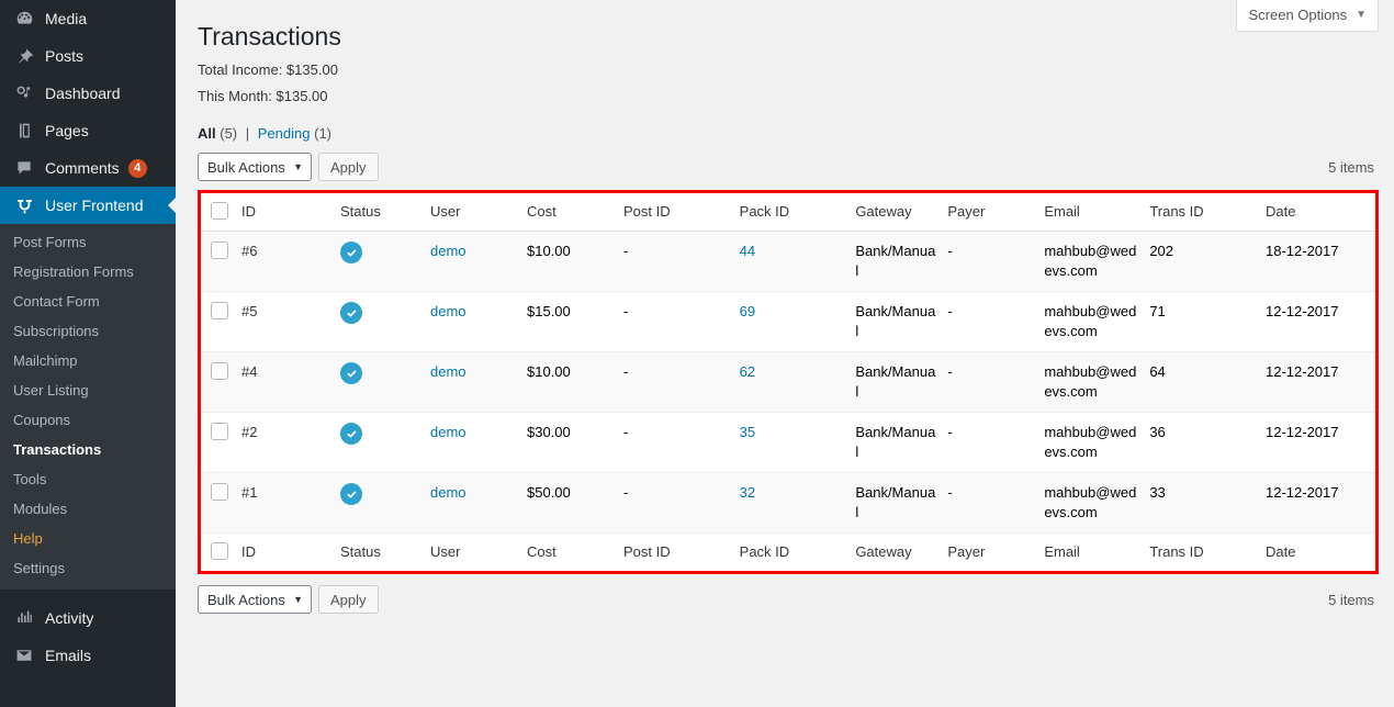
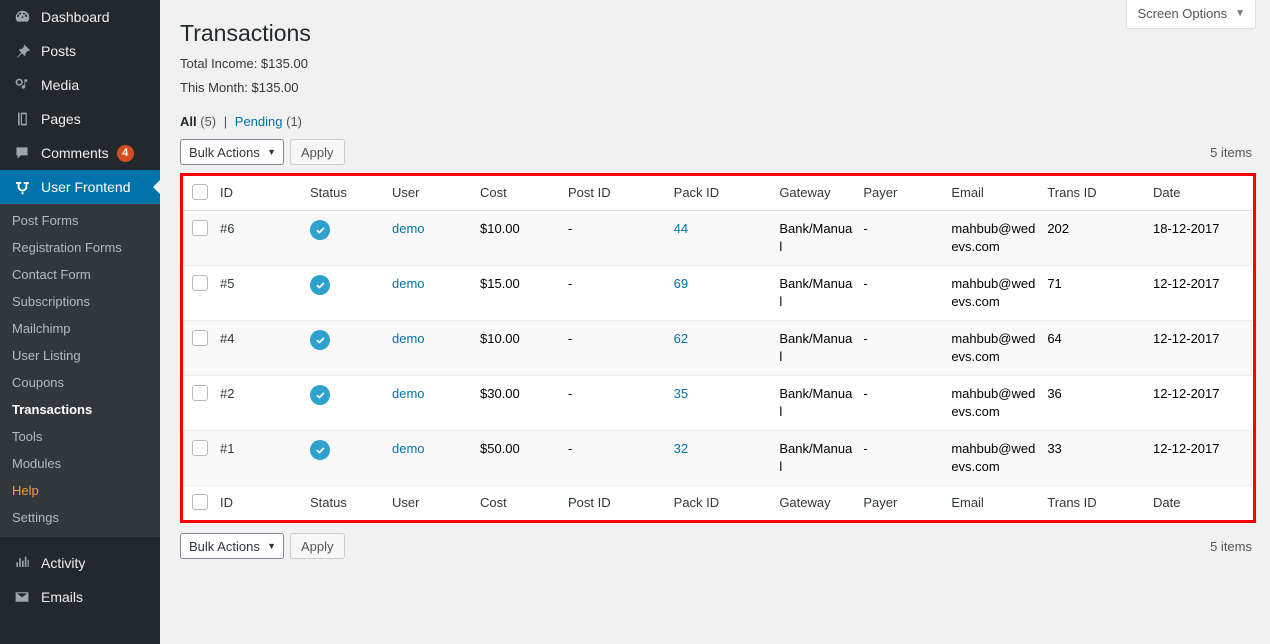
- Media
+ Dashboard
  Posts
- Dashboard
+ Media
  Pages
  Comments
  4
  User Frontend
  Post Forms
  Registration Forms
  Contact Form
  Subscriptions
  Mailchimp
  User Listing
  Coupons
  Transactions
  Tools
  Modules
  Help
  Settings
  Activity
  Emails
  Screen Options
  ▼
  Transactions
  Total Income: $135.00
  This Month: $135.00
  All (5) | Pending (1)
  Bulk Actions
  ▼
  Apply
  5 items
  	ID	Status	User	Cost	Post ID	Pack ID	Gateway	Payer	Email	Trans ID	Date
  	#6		demo	$10.00	-	44	Bank/Manual	-	mahbub@wedevs.com	202	18-12-2017
  	#5		demo	$15.00	-	69	Bank/Manual	-	mahbub@wedevs.com	71	12-12-2017
  	#4		demo	$10.00	-	62	Bank/Manual	-	mahbub@wedevs.com	64	12-12-2017
  	#2		demo	$30.00	-	35	Bank/Manual	-	mahbub@wedevs.com	36	12-12-2017
  	#1		demo	$50.00	-	32	Bank/Manual	-	mahbub@wedevs.com	33	12-12-2017
  	ID	Status	User	Cost	Post ID	Pack ID	Gateway	Payer	Email	Trans ID	Date
  Bulk Actions
  ▼
  Apply
  5 items
